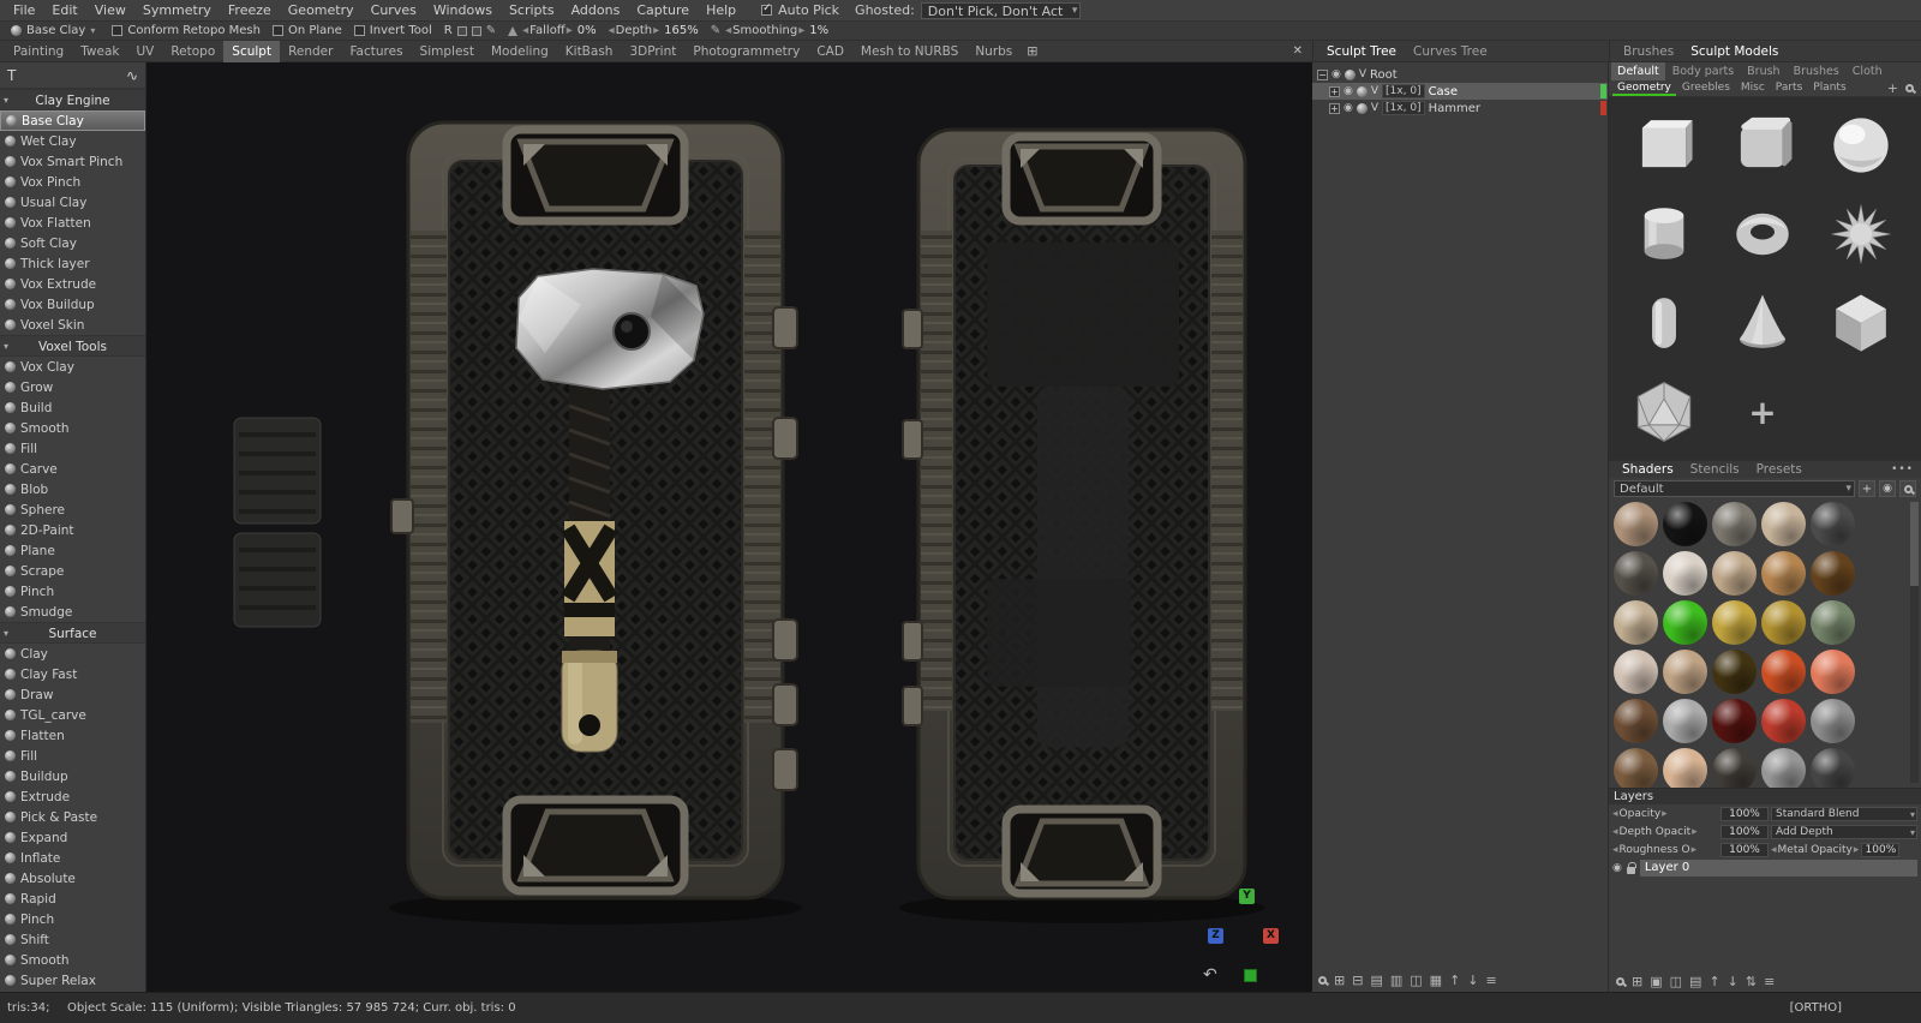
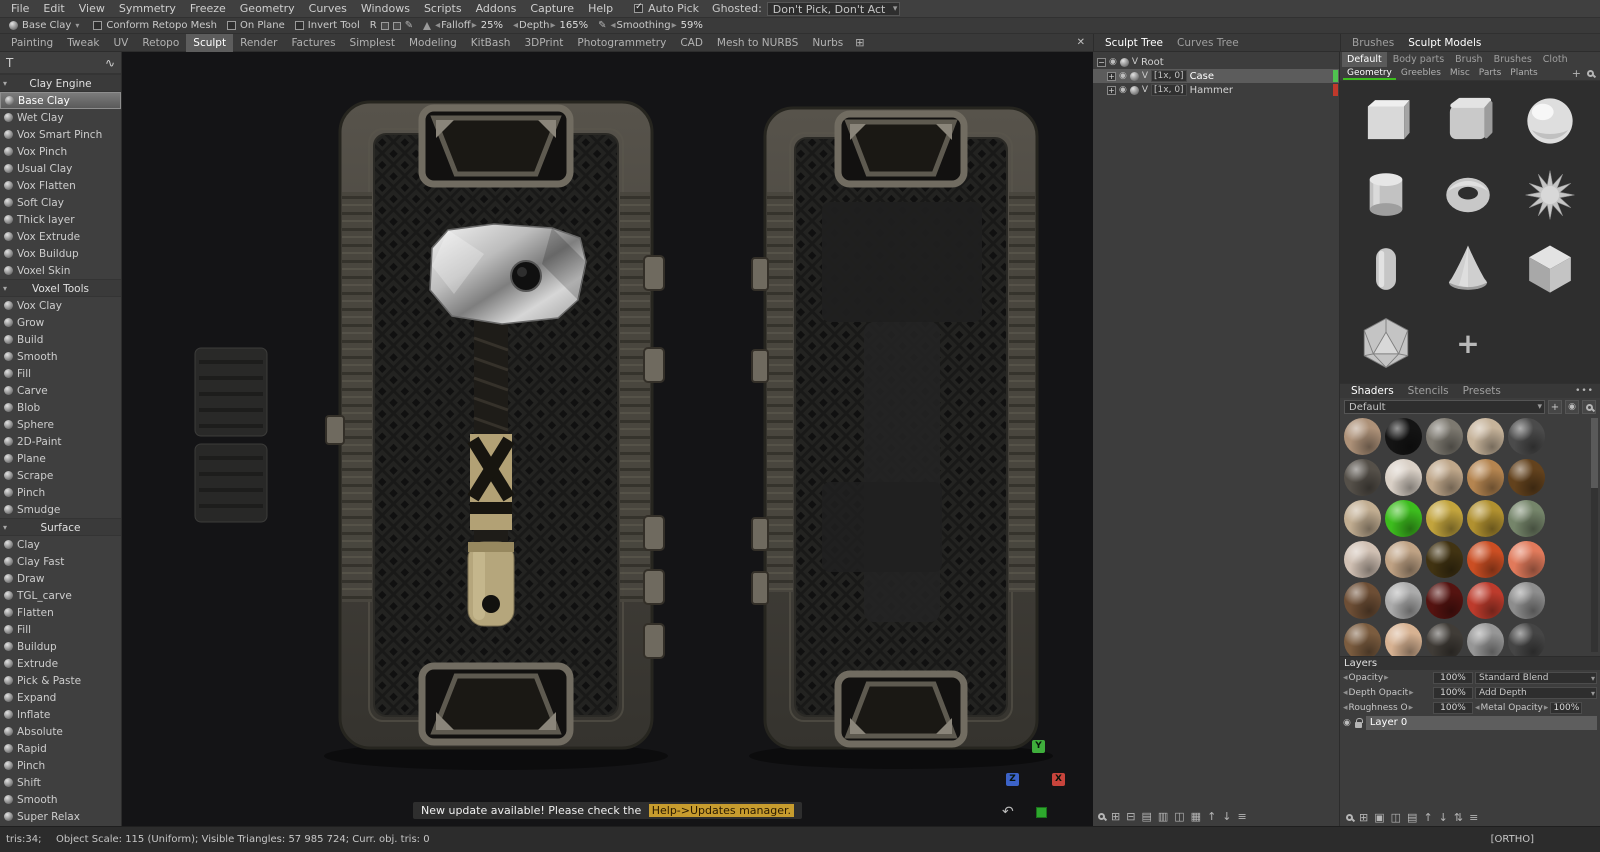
  File
  Edit
  View
  Symmetry
  Freeze
  Geometry
  Curves
  Windows
  Scripts
  Addons
  Capture
  Help
  Auto Pick
  Ghosted:
  Don't Pick, Don't Act
  Base Clay
  Conform Retopo Mesh
  On Plane
  Invert Tool
  R
  ✎
  Falloff
- 0%
+ 25%
  Depth
  165%
  ✎
  Smoothing
- 1%
+ 59%
  Painting
  Tweak
  UV
  Retopo
  Sculpt
  Render
  Factures
  Simplest
  Modeling
  KitBash
  3DPrint
  Photogrammetry
  CAD
  Mesh to NURBS
  Nurbs
  ⊞
  ✕
  Sculpt Tree
  Curves Tree
  Brushes
  Sculpt Models
  T
  ∿
  ▾
  Clay Engine
  Base Clay
  Wet Clay
  Vox Smart Pinch
  Vox Pinch
  Usual Clay
  Vox Flatten
  Soft Clay
  Thick layer
  Vox Extrude
  Vox Buildup
  Voxel Skin
  ▾
  Voxel Tools
  Vox Clay
  Grow
  Build
  Smooth
  Fill
  Carve
  Blob
  Sphere
  2D-Paint
  Plane
  Scrape
  Pinch
  Smudge
  ▾
  Surface
  Clay
  Clay Fast
  Draw
  TGL_carve
  Flatten
  Fill
  Buildup
  Extrude
  Pick & Paste
  Expand
  Inflate
  Absolute
  Rapid
  Pinch
  Shift
  Smooth
  Super Relax
+ New update available! Please check the Help->Updates manager.
  ↶
  Y
  Z
  X
  −
  ◉
  V
  Root
  +
  ◉
  V
  [1x, 0]
  Case
  +
  ◉
  V
  [1x, 0]
  Hammer
  ⊞
  ⊟
  ▤
  ▥
  ◫
  ▦
  ↑
  ↓
  ≡
  Default
  Body parts
  Brush
  Brushes
  Cloth
  Geometry
  Greebles
  Misc
  Parts
  Plants
  +
  +
  Shaders
  Stencils
  Presets
  •••
  Default
  +
  ◉
  Layers
  Opacity
  100%
  Standard Blend
  Depth Opacit
  100%
  Add Depth
  Roughness O
  100%
  Metal Opacity
  100%
  ◉
  Layer 0
  ⊞
  ▣
  ◫
  ▤
  ↑
  ↓
  ⇅
  ≡
  tris:34;
  Object Scale: 115 (Uniform); Visible Triangles: 57 985 724; Curr. obj. tris: 0
  [ORTHO]
